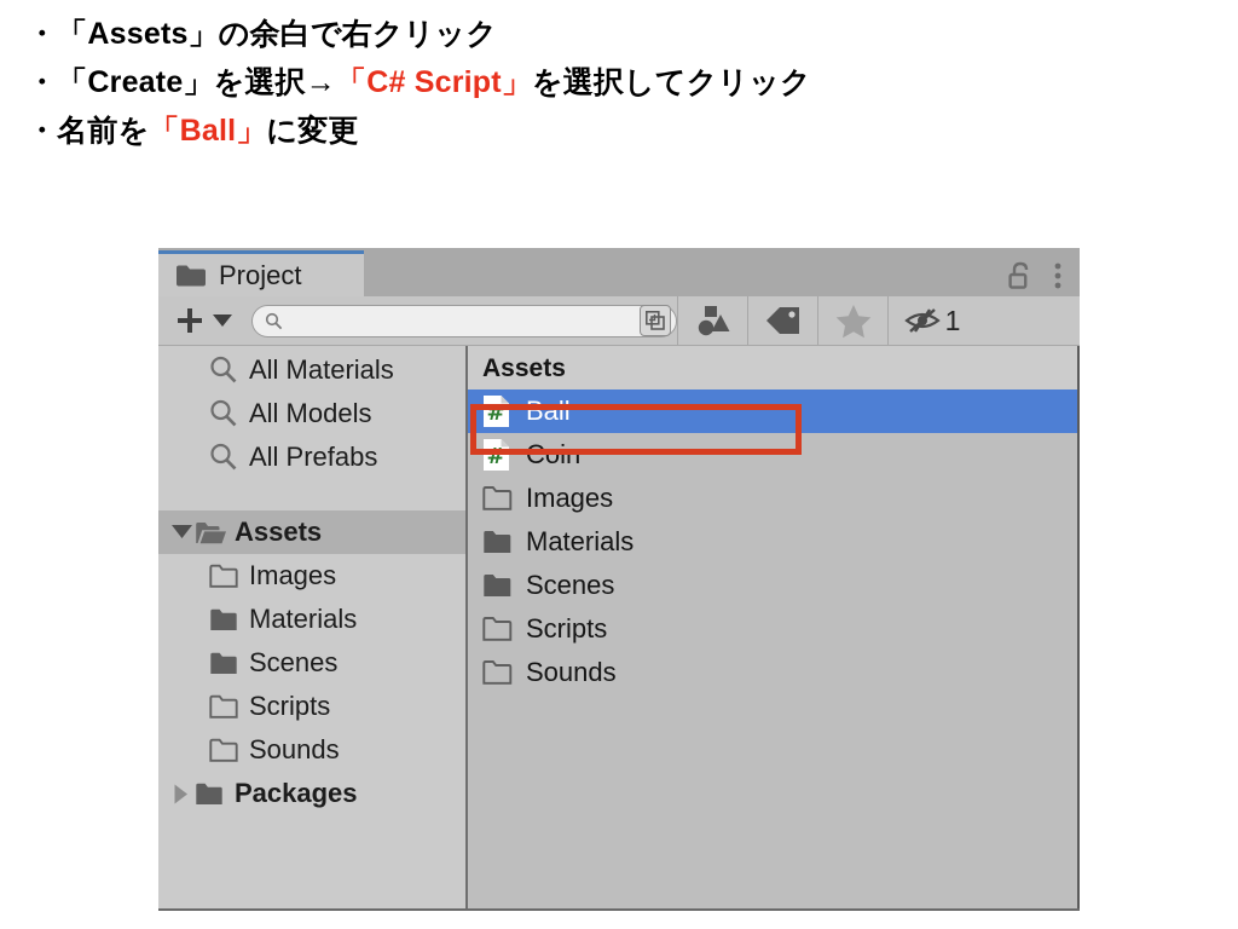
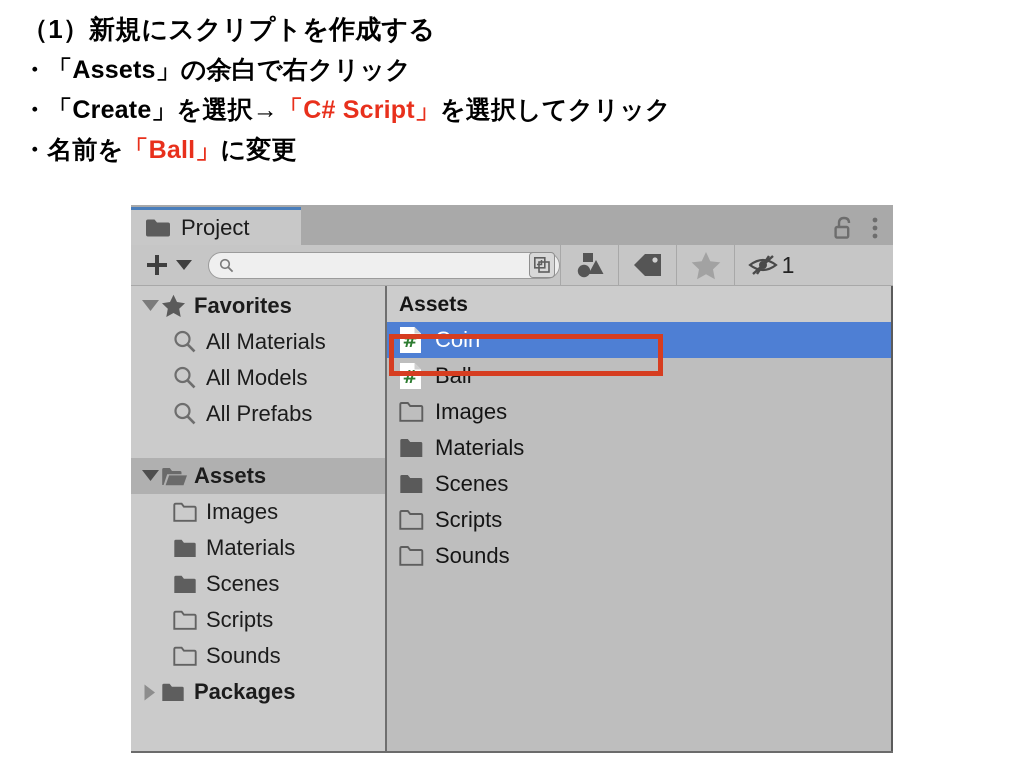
+ （1）新規にスクリプトを作成する
  ・「Assets」の余白で右クリック
  ・「Create」を選択→「C# Script」を選択してクリック
  ・名前を「Ball」に変更
  Project
  1
+ Favorites
  All Materials
  All Models
  All Prefabs
  Assets
  Images
  Materials
  Scenes
  Scripts
  Sounds
  Packages
  Assets
  #
- Ball
+ Coin
  #
- Coin
+ Ball
  Images
  Materials
  Scenes
  Scripts
  Sounds
